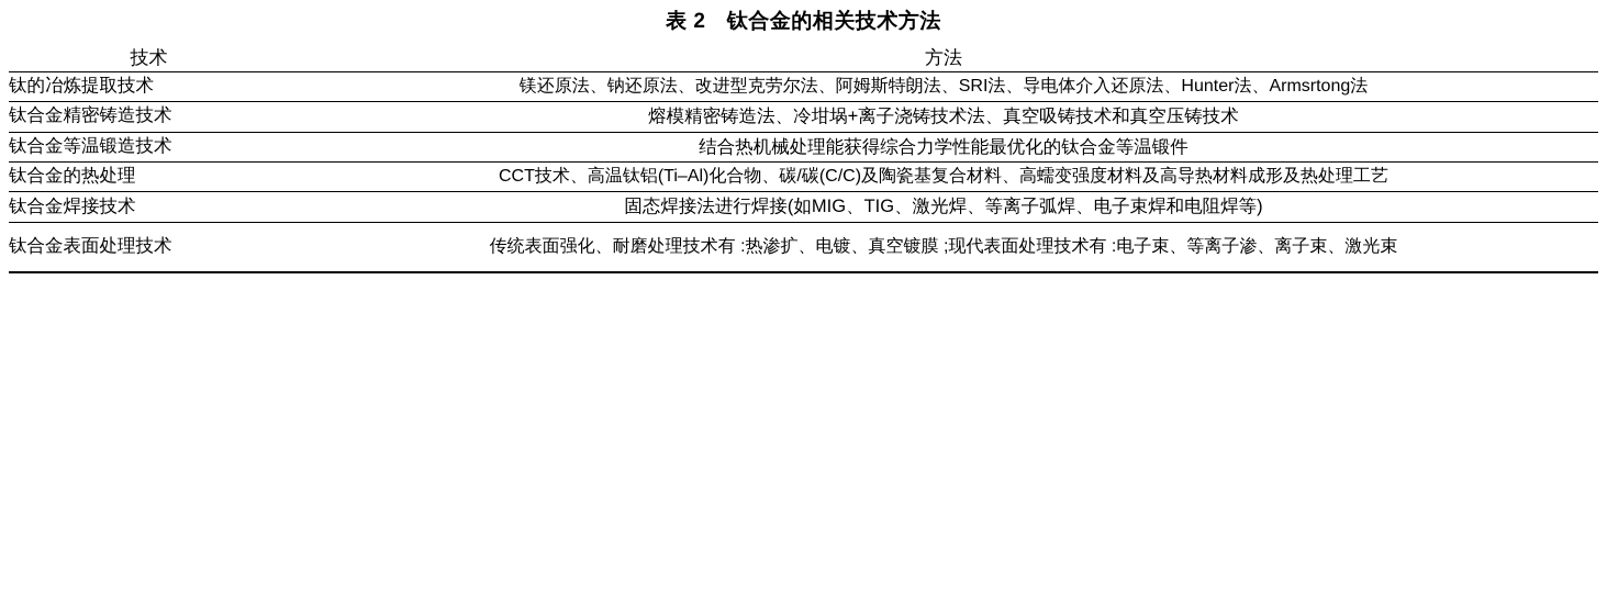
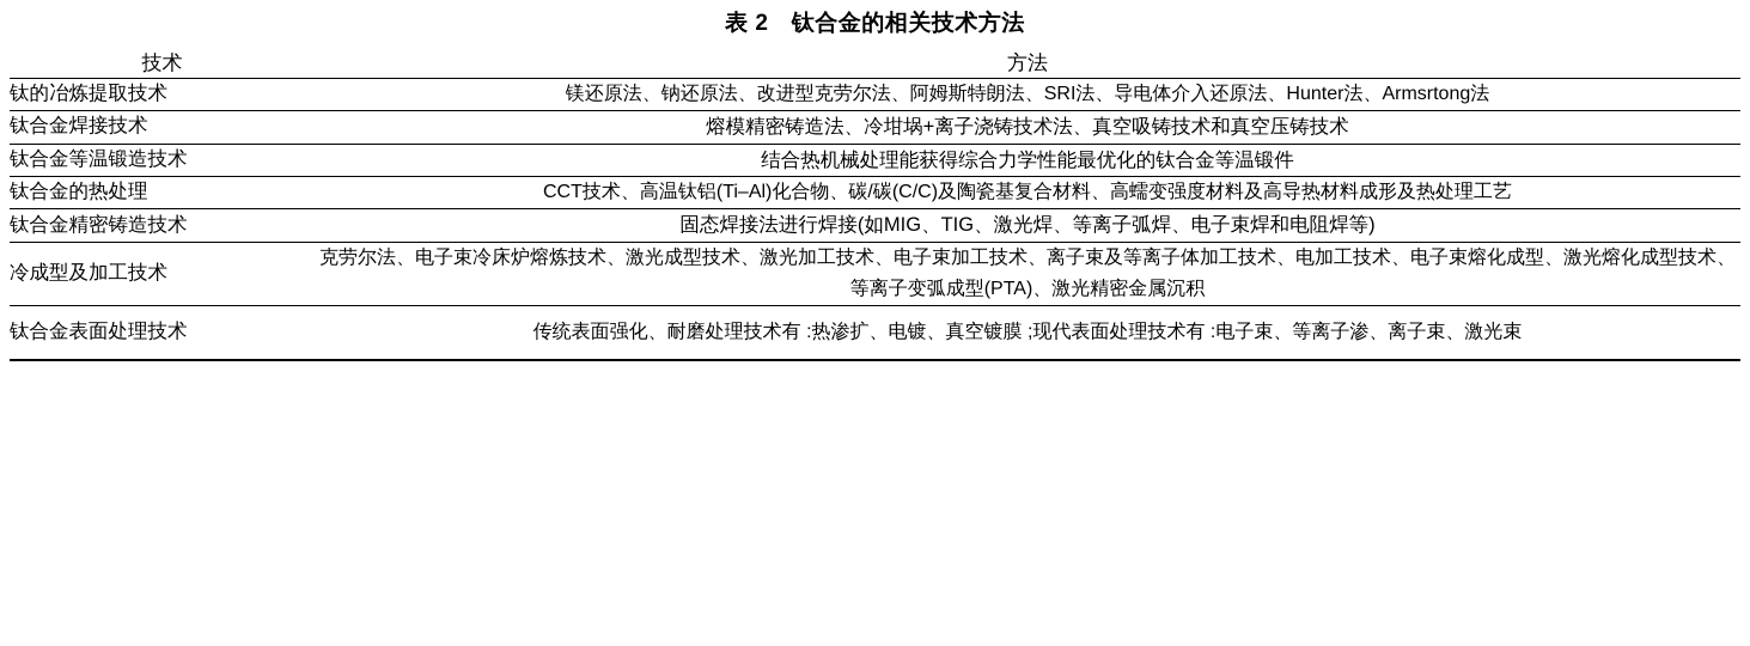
  表 2 钛合金的相关技术方法
  技术	方法
  钛的冶炼提取技术	镁还原法、钠还原法、改进型克劳尔法、阿姆斯特朗法、SRI法、导电体介入还原法、Hunter法、Armsrtong法
- 钛合金精密铸造技术	熔模精密铸造法、冷坩埚+离子浇铸技术法、真空吸铸技术和真空压铸技术
+ 钛合金焊接技术	熔模精密铸造法、冷坩埚+离子浇铸技术法、真空吸铸技术和真空压铸技术
  钛合金等温锻造技术	结合热机械处理能获得综合力学性能最优化的钛合金等温锻件
  钛合金的热处理	CCT技术、高温钛铝(Ti–Al)化合物、碳/碳(C/C)及陶瓷基复合材料、高蠕变强度材料及高导热材料成形及热处理工艺
- 钛合金焊接技术	固态焊接法进行焊接(如MIG、TIG、激光焊、等离子弧焊、电子束焊和电阻焊等)
+ 钛合金精密铸造技术	固态焊接法进行焊接(如MIG、TIG、激光焊、等离子弧焊、电子束焊和电阻焊等)
+ 冷成型及加工技术	克劳尔法、电子束冷床炉熔炼技术、激光成型技术、激光加工技术、电子束加工技术、离子束及等离子体加工技术、电加工技术、电子束熔化成型、激光熔化成型技术、等离子变弧成型(PTA)、激光精密金属沉积
  钛合金表面处理技术	传统表面强化、耐磨处理技术有 :热渗扩、电镀、真空镀膜 ;现代表面处理技术有 :电子束、等离子渗、离子束、激光束
